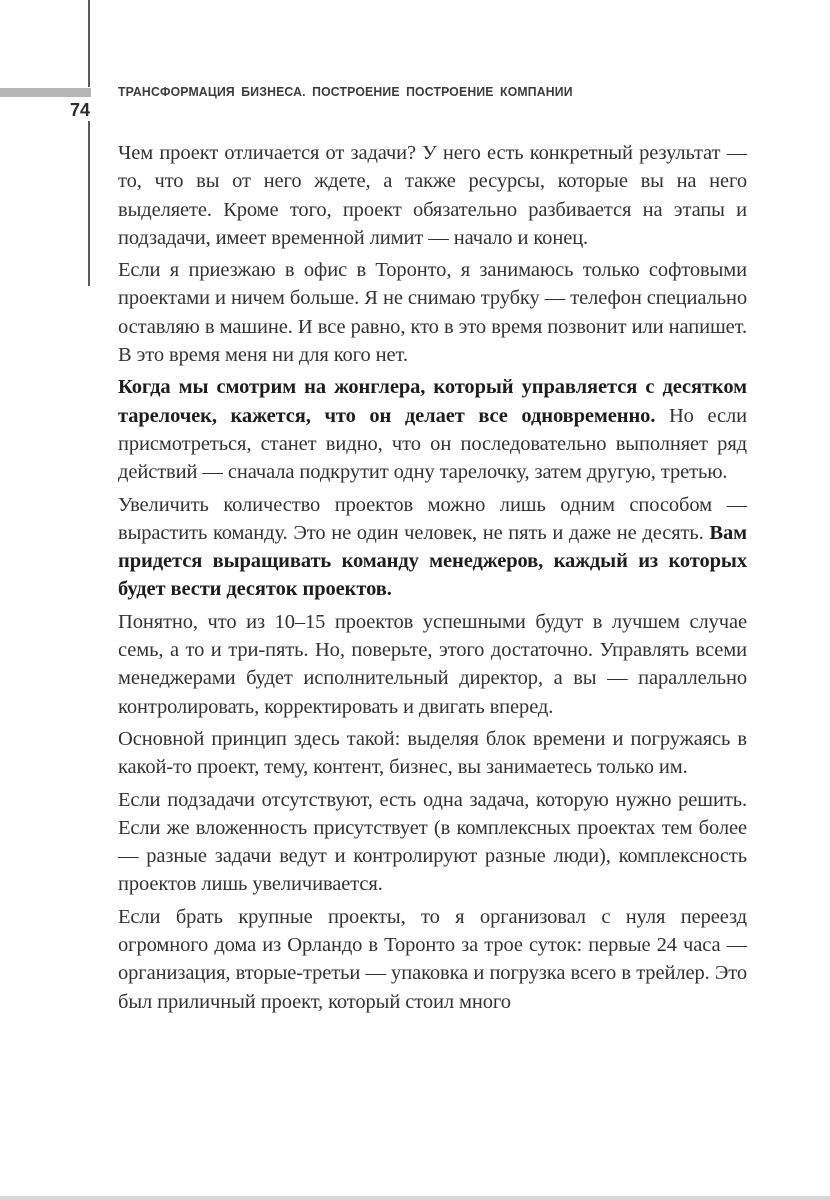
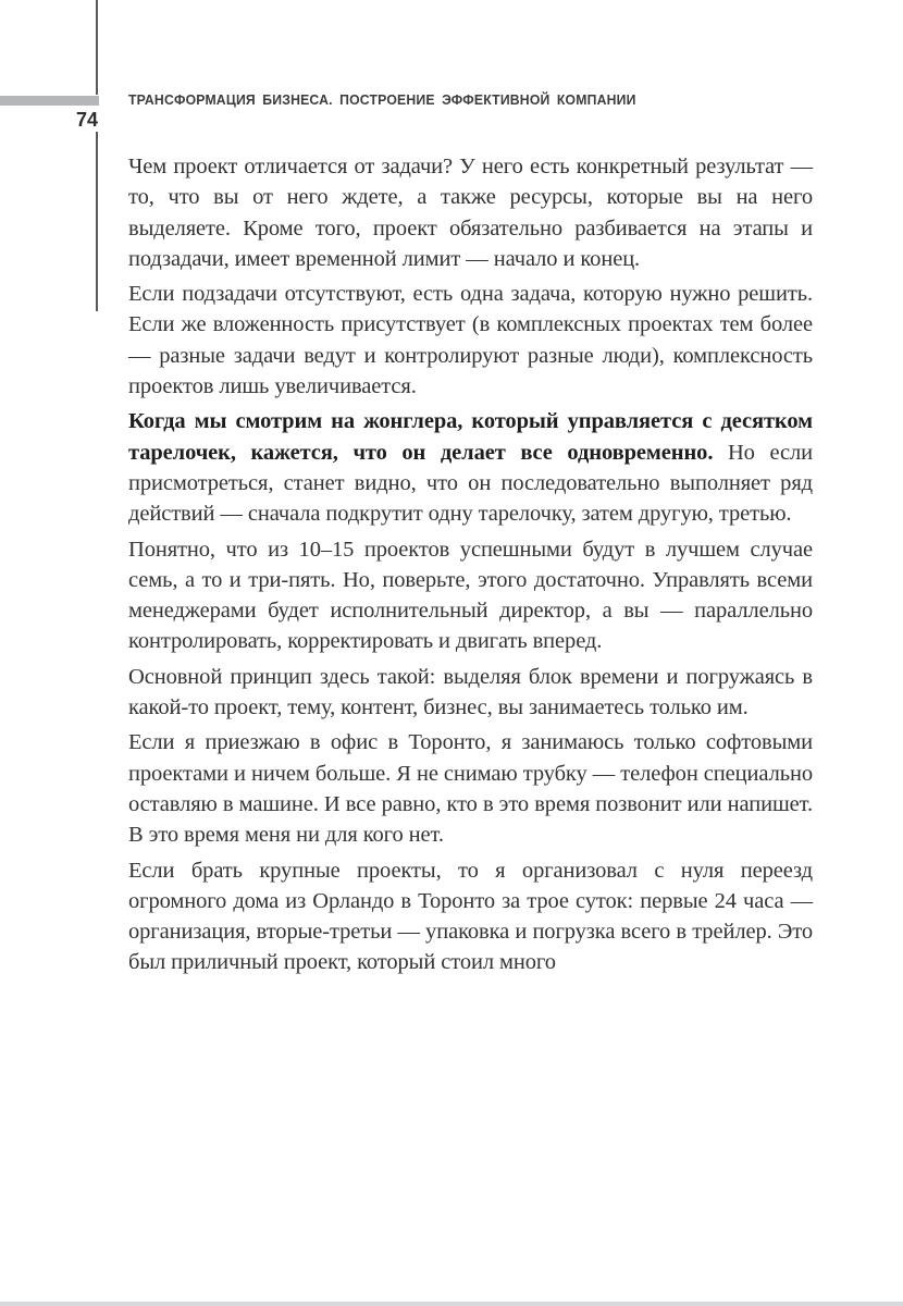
  74
- ТРАНСФОРМАЦИЯ БИЗНЕСА. ПОСТРОЕНИЕ ПОСТРОЕНИЕ КОМПАНИИ
+ ТРАНСФОРМАЦИЯ БИЗНЕСА. ПОСТРОЕНИЕ ЭФФЕКТИВНОЙ КОМПАНИИ
  Чем проект отличается от задачи? У него есть конкретный резуль­тат — то, что вы от него ждете, а также ресурсы, которые вы на него выделяете. Кроме того, проект обязательно разбивается на этапы и подзадачи, имеет временной лимит — начало и конец.
- Если я приезжаю в офис в Торонто, я занимаюсь только софто­выми проектами и ничем больше. Я не снимаю трубку — телефон специально оставляю в машине. И все равно, кто в это время позвонит или напишет. В это время меня ни для кого нет.
+ Если подзадачи отсутствуют, есть одна задача, которую нужно решить. Если же вложенность присутствует (в комплексных про­ектах тем более — разные задачи ведут и контролируют разные люди), комплексность проектов лишь увеличивается.
  Когда мы смотрим на жонглера, который управляется с де­сятком тарелочек, кажется, что он делает все одновременно. Но если присмотреться, станет видно, что он последовательно выполняет ряд действий — сначала подкрутит одну тарелочку, затем другую, третью.
- Увеличить количество проектов можно лишь одним способом — вырастить команду. Это не один человек, не пять и даже не десять. Вам придется выращивать команду менеджеров, каждый из которых будет вести десяток проектов.
  Понятно, что из 10–15 проектов успешными будут в лучшем случае семь, а то и три-пять. Но, поверьте, этого достаточно. Управ­лять всеми менеджерами будет исполнительный директор, а вы — параллельно контролировать, корректировать и двигать вперед.
  Основной принцип здесь такой: выделяя блок времени и погру­жаясь в какой-то проект, тему, контент, бизнес, вы занимаетесь только им.
- Если подзадачи отсутствуют, есть одна задача, которую нужно решить. Если же вложенность присутствует (в комплексных про­ектах тем более — разные задачи ведут и контролируют разные люди), комплексность проектов лишь увеличивается.
+ Если я приезжаю в офис в Торонто, я занимаюсь только софто­выми проектами и ничем больше. Я не снимаю трубку — телефон специально оставляю в машине. И все равно, кто в это время позвонит или напишет. В это время меня ни для кого нет.
  Если брать крупные проекты, то я организовал с нуля переезд огромного дома из Орландо в Торонто за трое суток: первые 24 часа — организация, вторые-третьи — упаковка и погрузка всего в трейлер. Это был приличный проект, который стоил много
